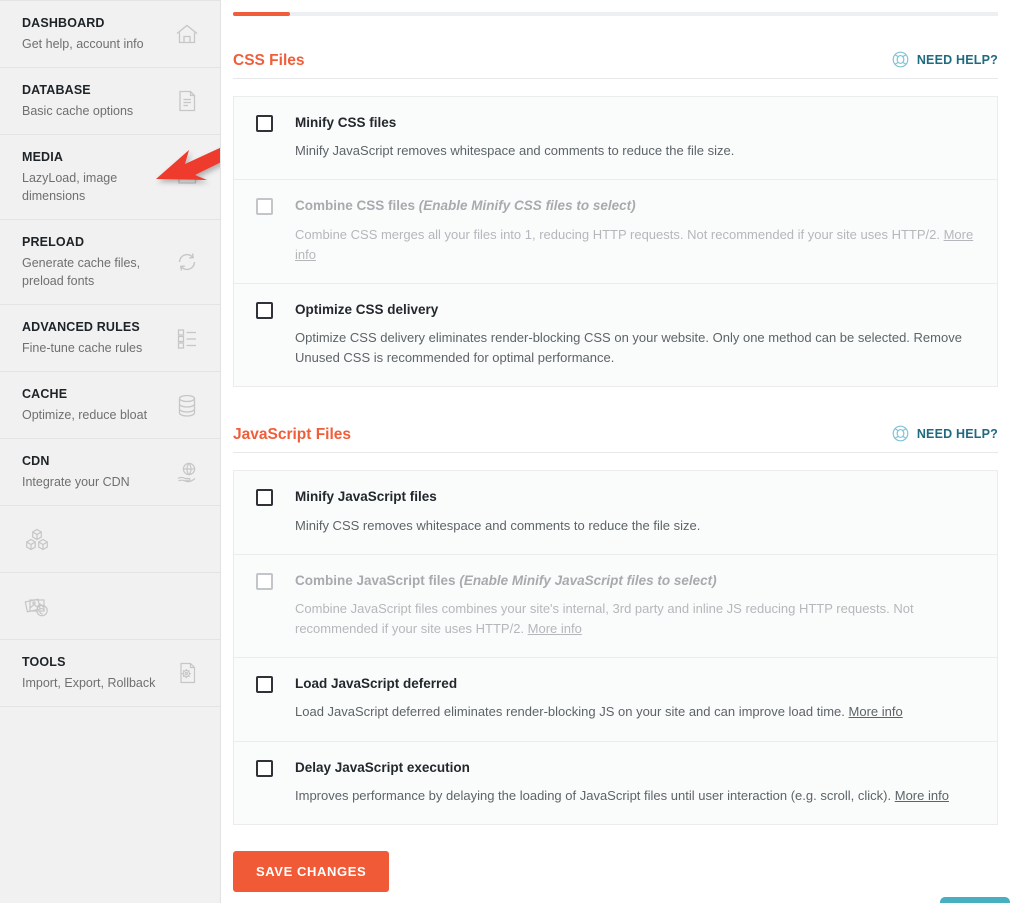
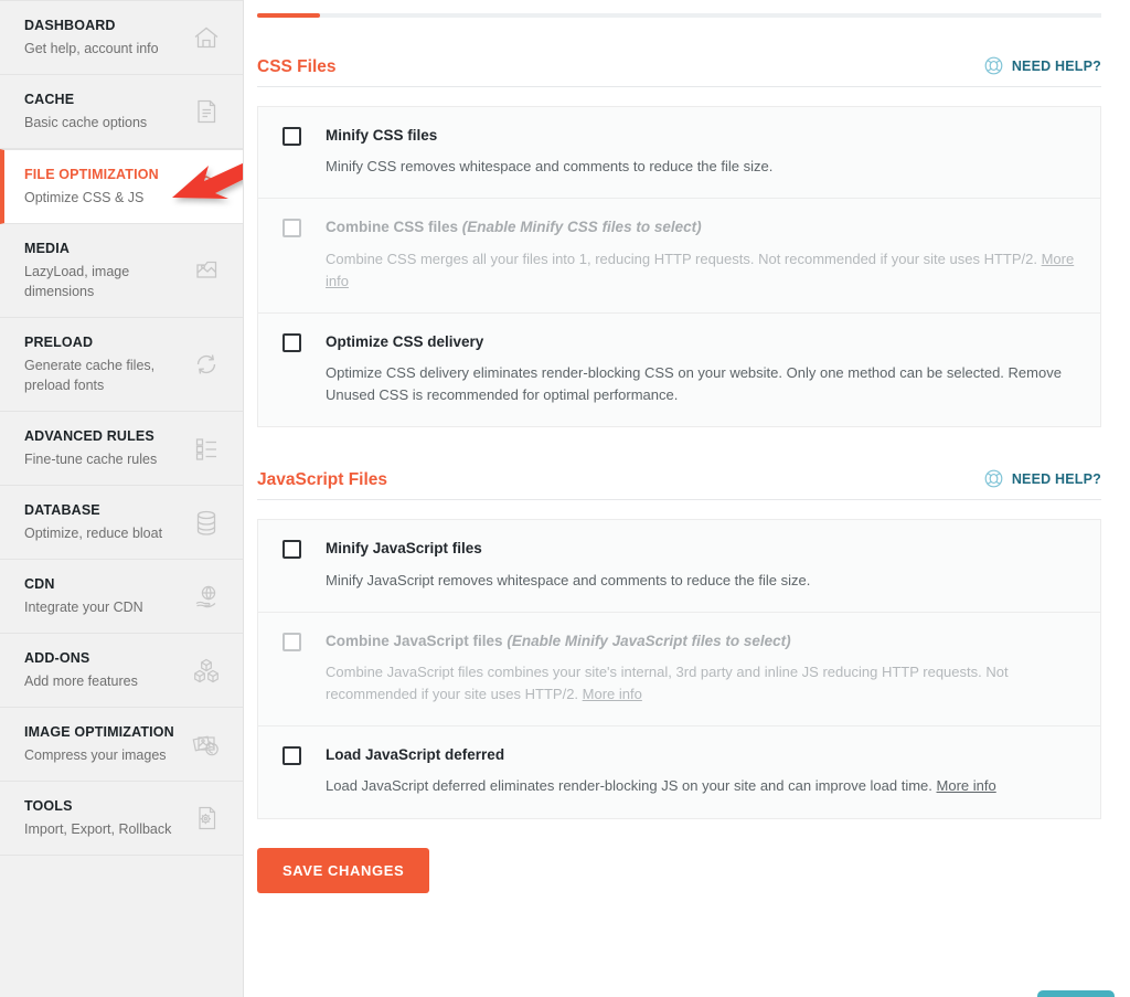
  DASHBOARD
  Get help, account info
- DATABASE
+ CACHE
  Basic cache options
+ FILE OPTIMIZATION
+ Optimize CSS & JS
  MEDIA
  LazyLoad, image dimensions
  PRELOAD
  Generate cache files, preload fonts
  ADVANCED RULES
  Fine-tune cache rules
- CACHE
+ DATABASE
  Optimize, reduce bloat
  CDN
  Integrate your CDN
+ ADD-ONS
+ Add more features
+ IMAGE OPTIMIZATION
+ Compress your images
  TOOLS
  Import, Export, Rollback
  CSS Files
  NEED HELP?
  Minify CSS files
- Minify JavaScript removes whitespace and comments to reduce the file size.
+ Minify CSS removes whitespace and comments to reduce the file size.
  Combine CSS files (Enable Minify CSS files to select)
  Combine CSS merges all your files into 1, reducing HTTP requests. Not recommended if your site uses HTTP/2. More info
  Optimize CSS delivery
  Optimize CSS delivery eliminates render-blocking CSS on your website. Only one method can be selected. Remove Unused CSS is recommended for optimal performance.
  JavaScript Files
  NEED HELP?
  Minify JavaScript files
- Minify CSS removes whitespace and comments to reduce the file size.
+ Minify JavaScript removes whitespace and comments to reduce the file size.
  Combine JavaScript files (Enable Minify JavaScript files to select)
  Combine JavaScript files combines your site's internal, 3rd party and inline JS reducing HTTP requests. Not recommended if your site uses HTTP/2. More info
  Load JavaScript deferred
  Load JavaScript deferred eliminates render-blocking JS on your site and can improve load time. More info
- Delay JavaScript execution
- Improves performance by delaying the loading of JavaScript files until user interaction (e.g. scroll, click). More info
  SAVE CHANGES
